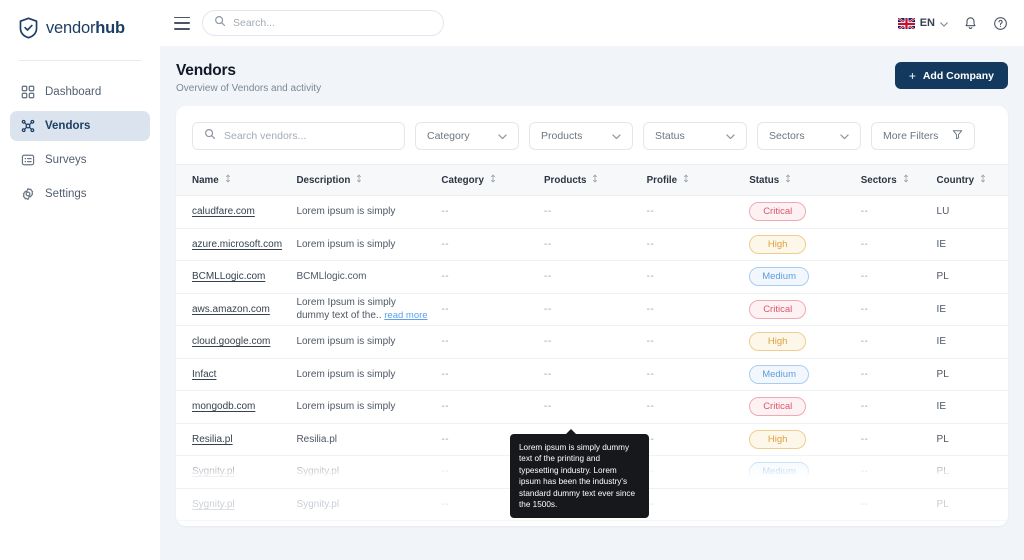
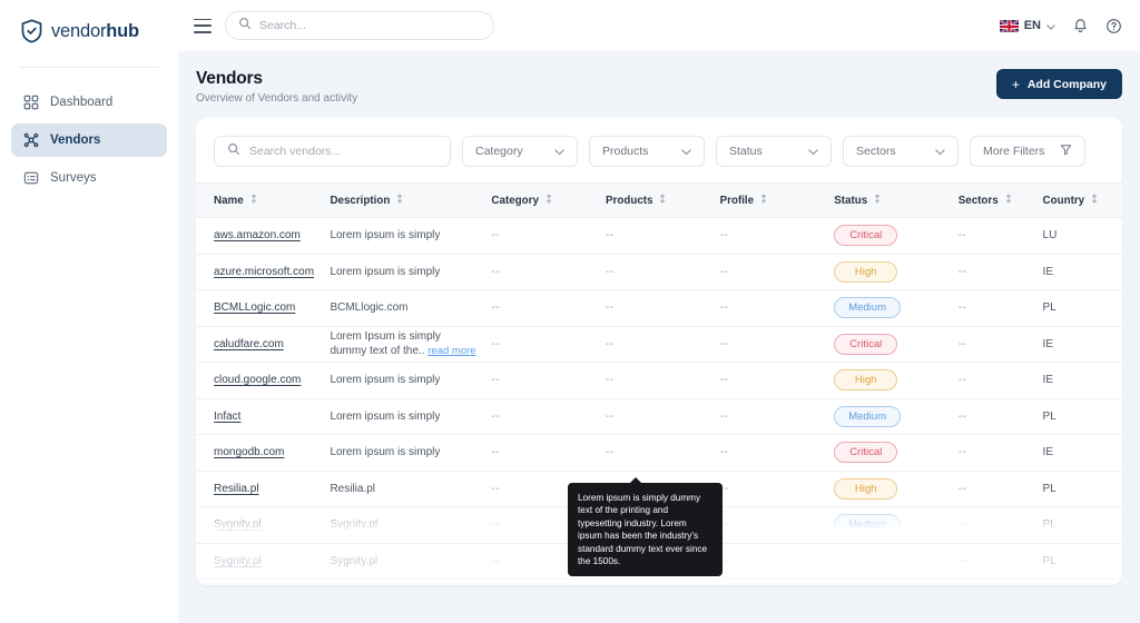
  vendorhub
  Dashboard
  Vendors
  Surveys
- Settings
  Search...
  EN
  Vendors
  Overview of Vendors and activity
  +
  Add Company
  Search vendors...
  Category
  Products
  Status
  Sectors
  More Filters
  Name	Description	Category	Products	Profile	Status	Sectors	Country
- caludfare.com	Lorem ipsum is simply	--	--	--	Critical	--	LU
+ aws.amazon.com	Lorem ipsum is simply	--	--	--	Critical	--	LU
  azure.microsoft.com	Lorem ipsum is simply	--	--	--	High	--	IE
  BCMLLogic.com	BCMLlogic.com	--	--	--	Medium	--	PL
- aws.amazon.com	Lorem Ipsum is simplydummy text of the.. read more	--	--	--	Critical	--	IE
+ caludfare.com	Lorem Ipsum is simplydummy text of the.. read more	--	--	--	Critical	--	IE
  cloud.google.com	Lorem ipsum is simply	--	--	--	High	--	IE
  Infact	Lorem ipsum is simply	--	--	--	Medium	--	PL
  mongodb.com	Lorem ipsum is simply	--	--	--	Critical	--	IE
  Resilia.pl	Resilia.pl	--		-	High	--	PL
  Sygnity.pl	Sygnity.pl						PL
  Lorem ipsum is simply dummy text of the printing and typesetting industry. Lorem ipsum has been the industry's standard dummy text ever since the 1500s.
